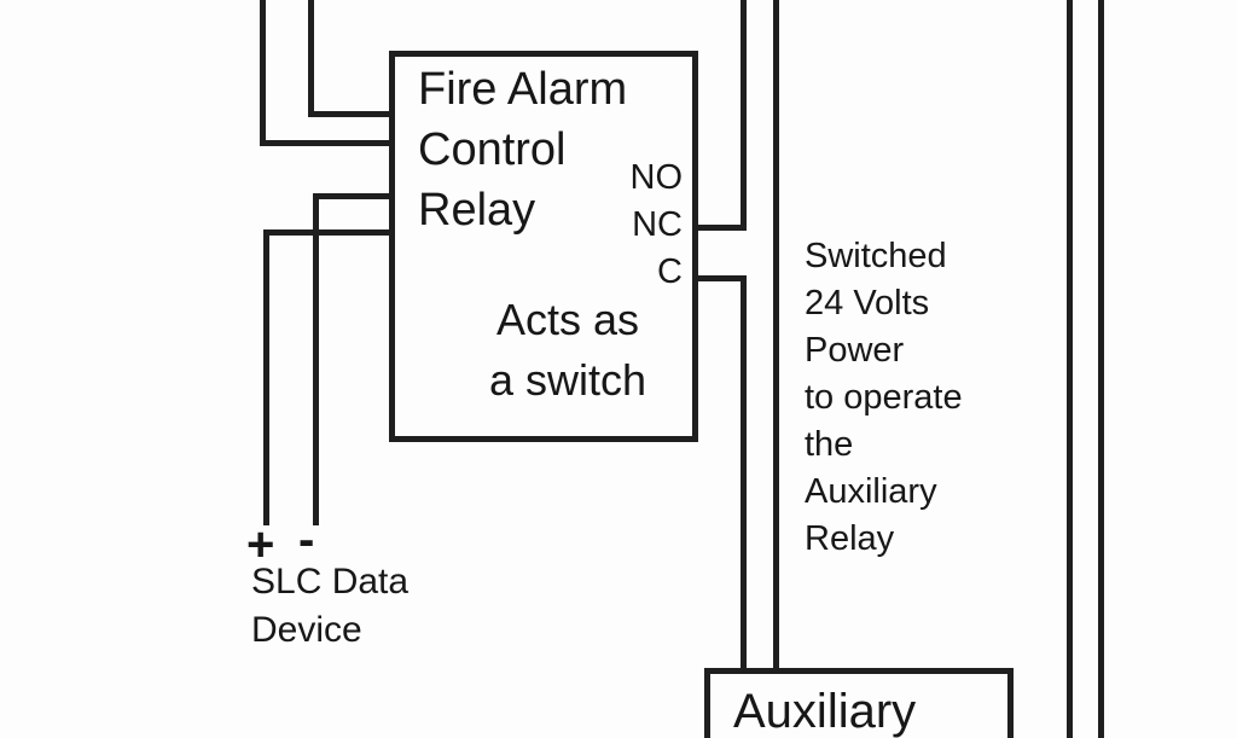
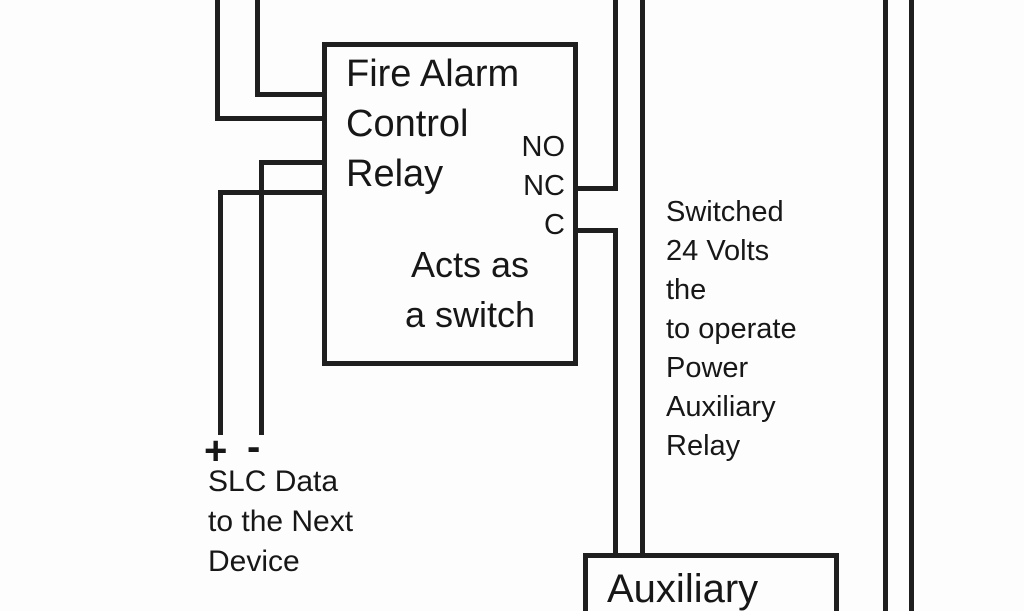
  Fire Alarm
  Control
  Relay
  NO
  NC
  C
  Acts as
  a switch
  Switched
  24 Volts
- Power
+ the
  to operate
- the
+ Power
  Auxiliary
  Relay
  +
  -
  SLC Data
+ to the Next
  Device
  Auxiliary
